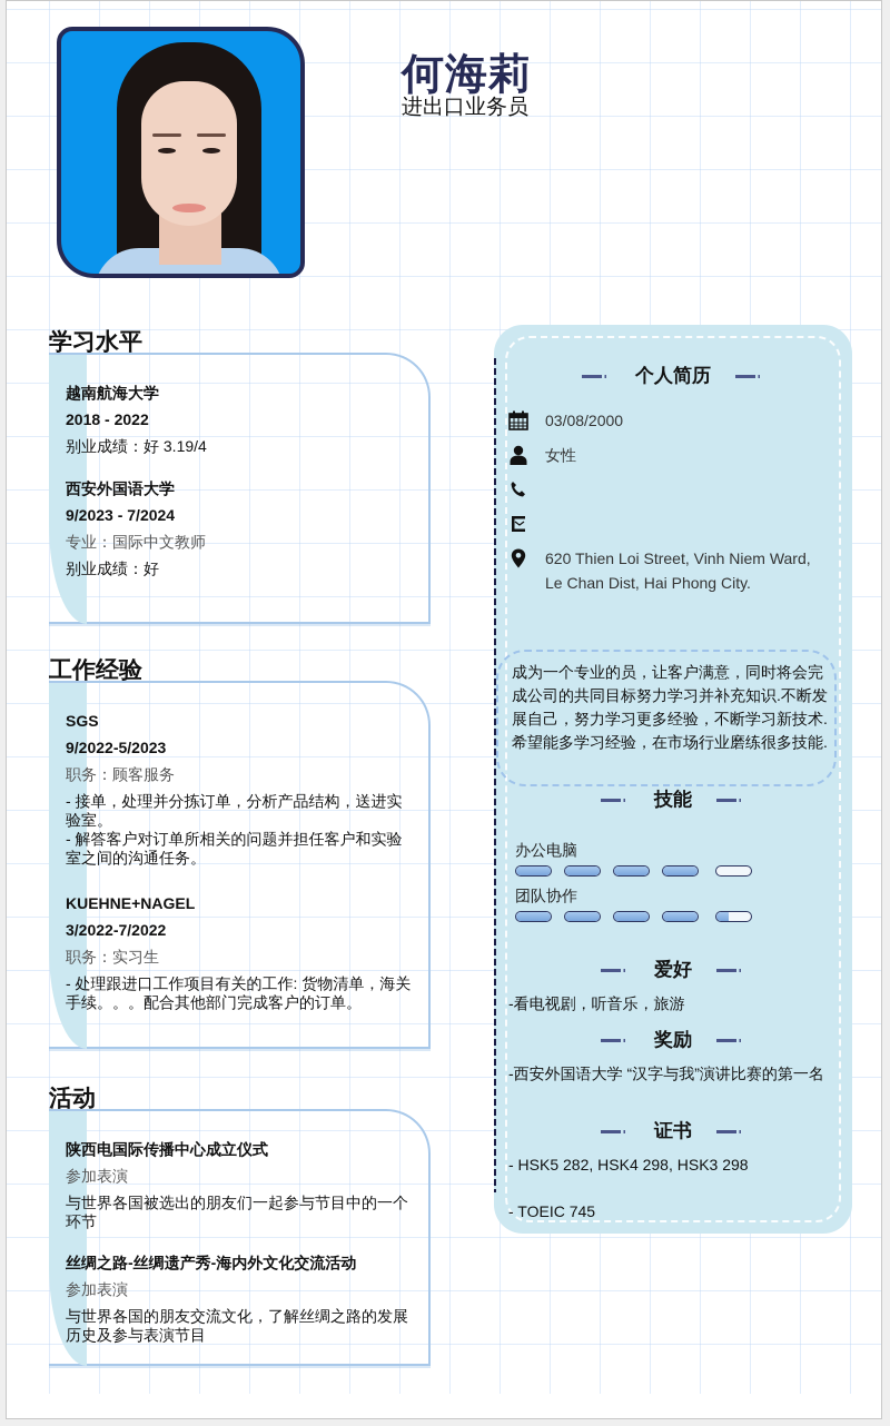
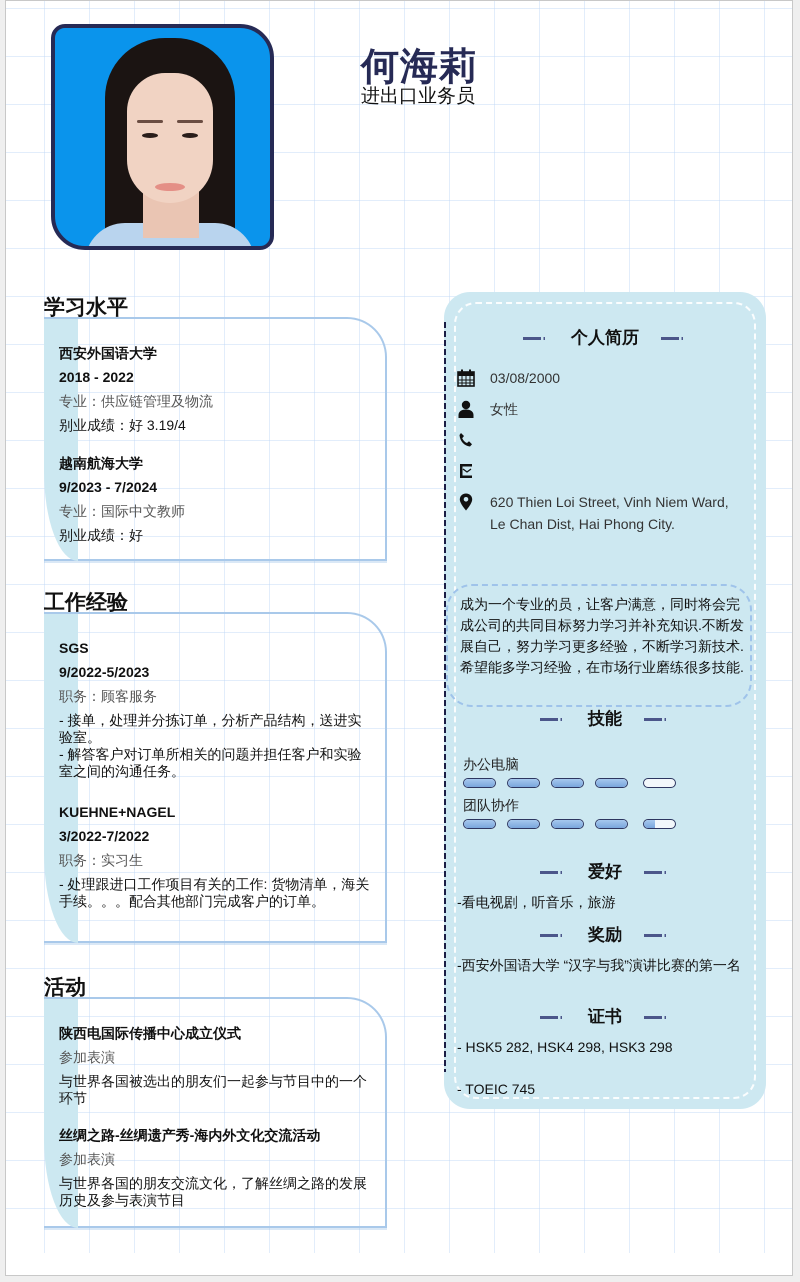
  何海莉
  进出口业务员
  学习水平
- 越南航海大学
+ 西安外国语大学
  2018 - 2022
+ 专业：供应链管理及物流
  别业成绩：好 3.19/4
- 西安外国语大学
+ 越南航海大学
  9/2023 - 7/2024
  专业：国际中文教师
  别业成绩：好
  工作经验
  SGS
  9/2022-5/2023
  职务：顾客服务
  - 接单，处理并分拣订单，分析产品结构，送进实验室。
  - 解答客户对订单所相关的问题并担任客户和实验室之间的沟通任务。
  KUEHNE+NAGEL
  3/2022-7/2022
  职务：实习生
  - 处理跟进口工作项目有关的工作: 货物清单，海关手续。。。配合其他部门完成客户的订单。
  活动
  陕西电国际传播中心成立仪式
  参加表演
  与世界各国被选出的朋友们一起参与节目中的一个环节
  丝绸之路-丝绸遗产秀-海内外文化交流活动
  参加表演
  与世界各国的朋友交流文化，了解丝绸之路的发展历史及参与表演节目
  个人简历
  03/08/2000
  女性
  620 Thien Loi Street, Vinh Niem Ward, Le Chan Dist, Hai Phong City.
  成为一个专业的员，让客户满意，同时将会完成公司的共同目标努力学习并补充知识.不断发展自己，努力学习更多经验，不断学习新技术.希望能多学习经验，在市场行业磨练很多技能.
  技能
  办公电脑
  团队协作
  爱好
  -看电视剧，听音乐，旅游
  奖励
  -西安外国语大学 “汉字与我”演讲比赛的第一名
  证书
  - HSK5 282, HSK4 298, HSK3 298
  - TOEIC 745
